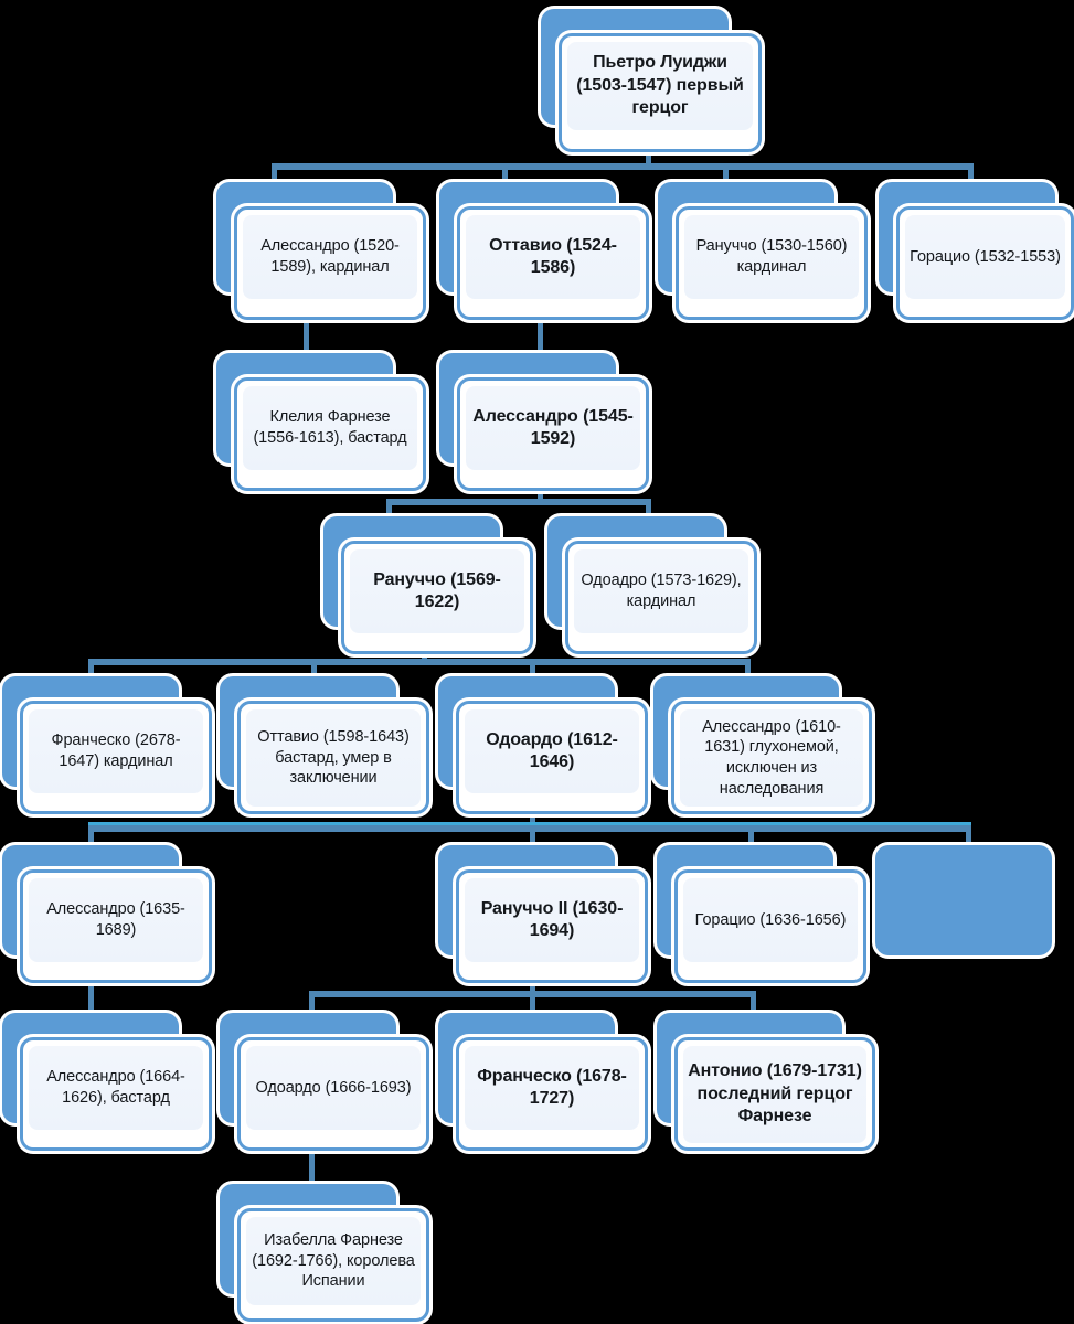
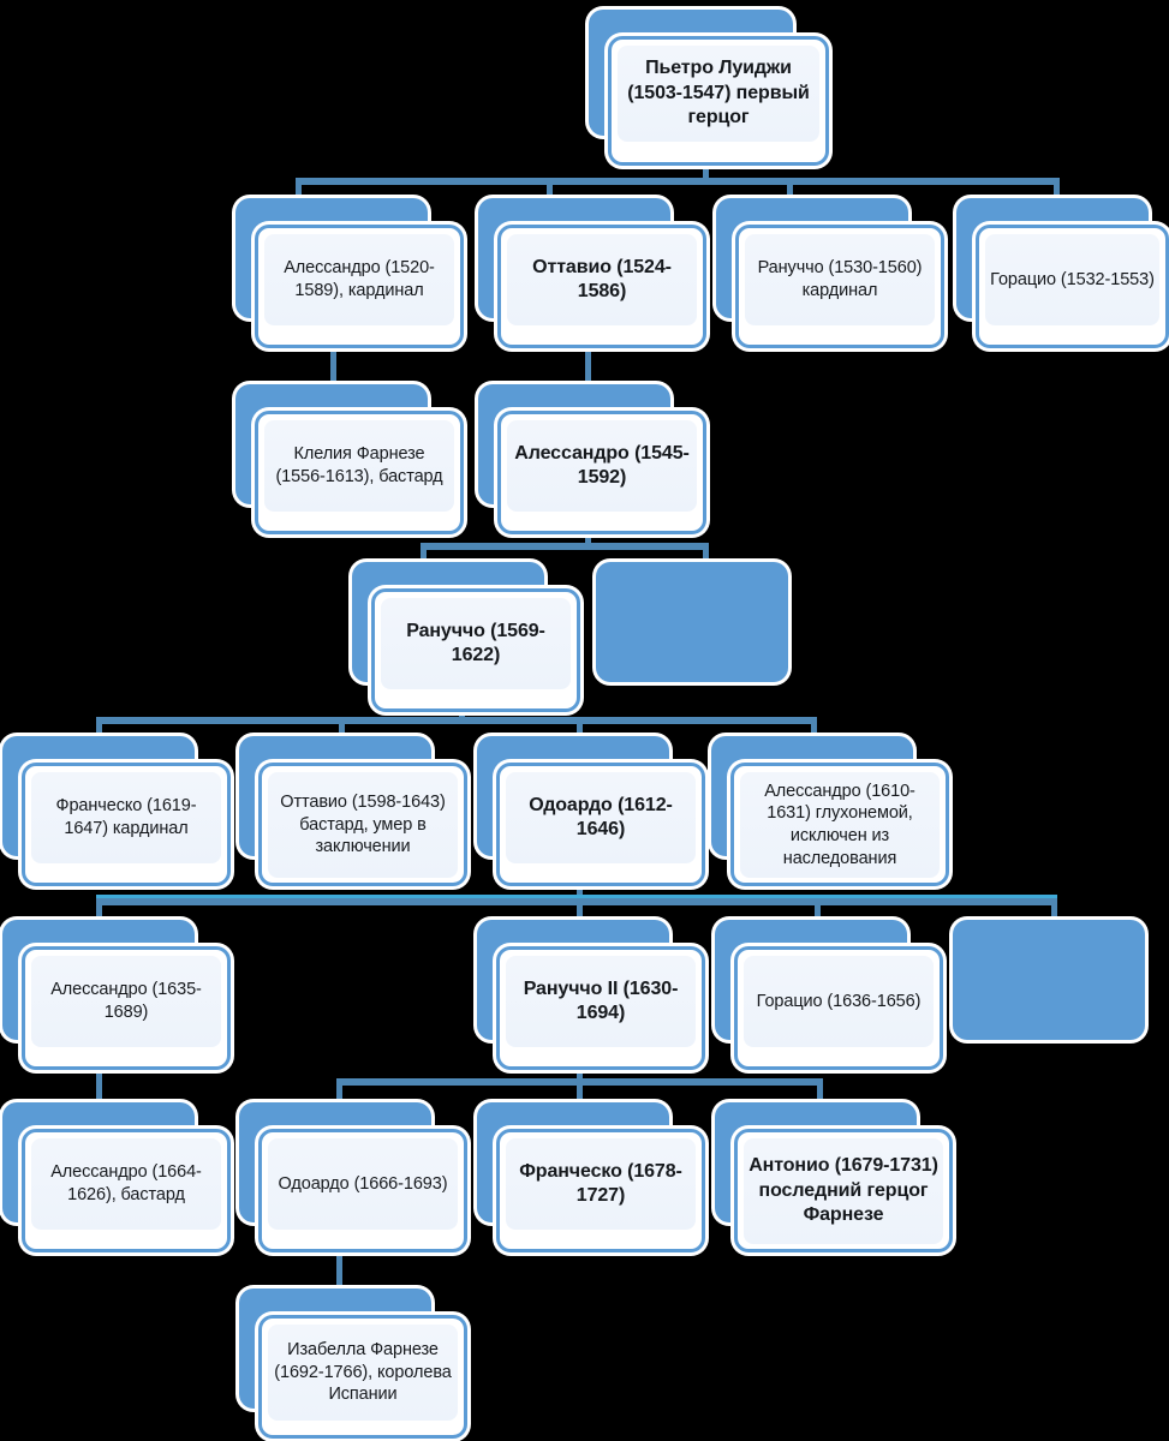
  Пьетро Луиджи (1503-1547) первый герцог
  Алессандро (1520-1589), кардинал
  Оттавио (1524-1586)
  Рануччо (1530-1560) кардинал
  Горацио (1532-1553)
  Клелия Фарнезе (1556-1613), бастард
  Алессандро (1545-1592)
  Рануччо (1569-1622)
- Одоадро (1573-1629), кардинал
- Франческо (2678-1647) кардинал
+ Франческо (1619-1647) кардинал
  Оттавио (1598-1643) бастард, умер в заключении
  Одоардо (1612-1646)
  Алессандро (1610-1631) глухонемой, исключен из наследования
  Алессандро (1635-1689)
  Рануччо II (1630-1694)
  Горацио (1636-1656)
  Алессандро (1664-1626), бастард
  Одоардо (1666-1693)
  Франческо (1678-1727)
  Антонио (1679-1731) последний герцог Фарнезе
  Изабелла Фарнезе (1692-1766), королева Испании
